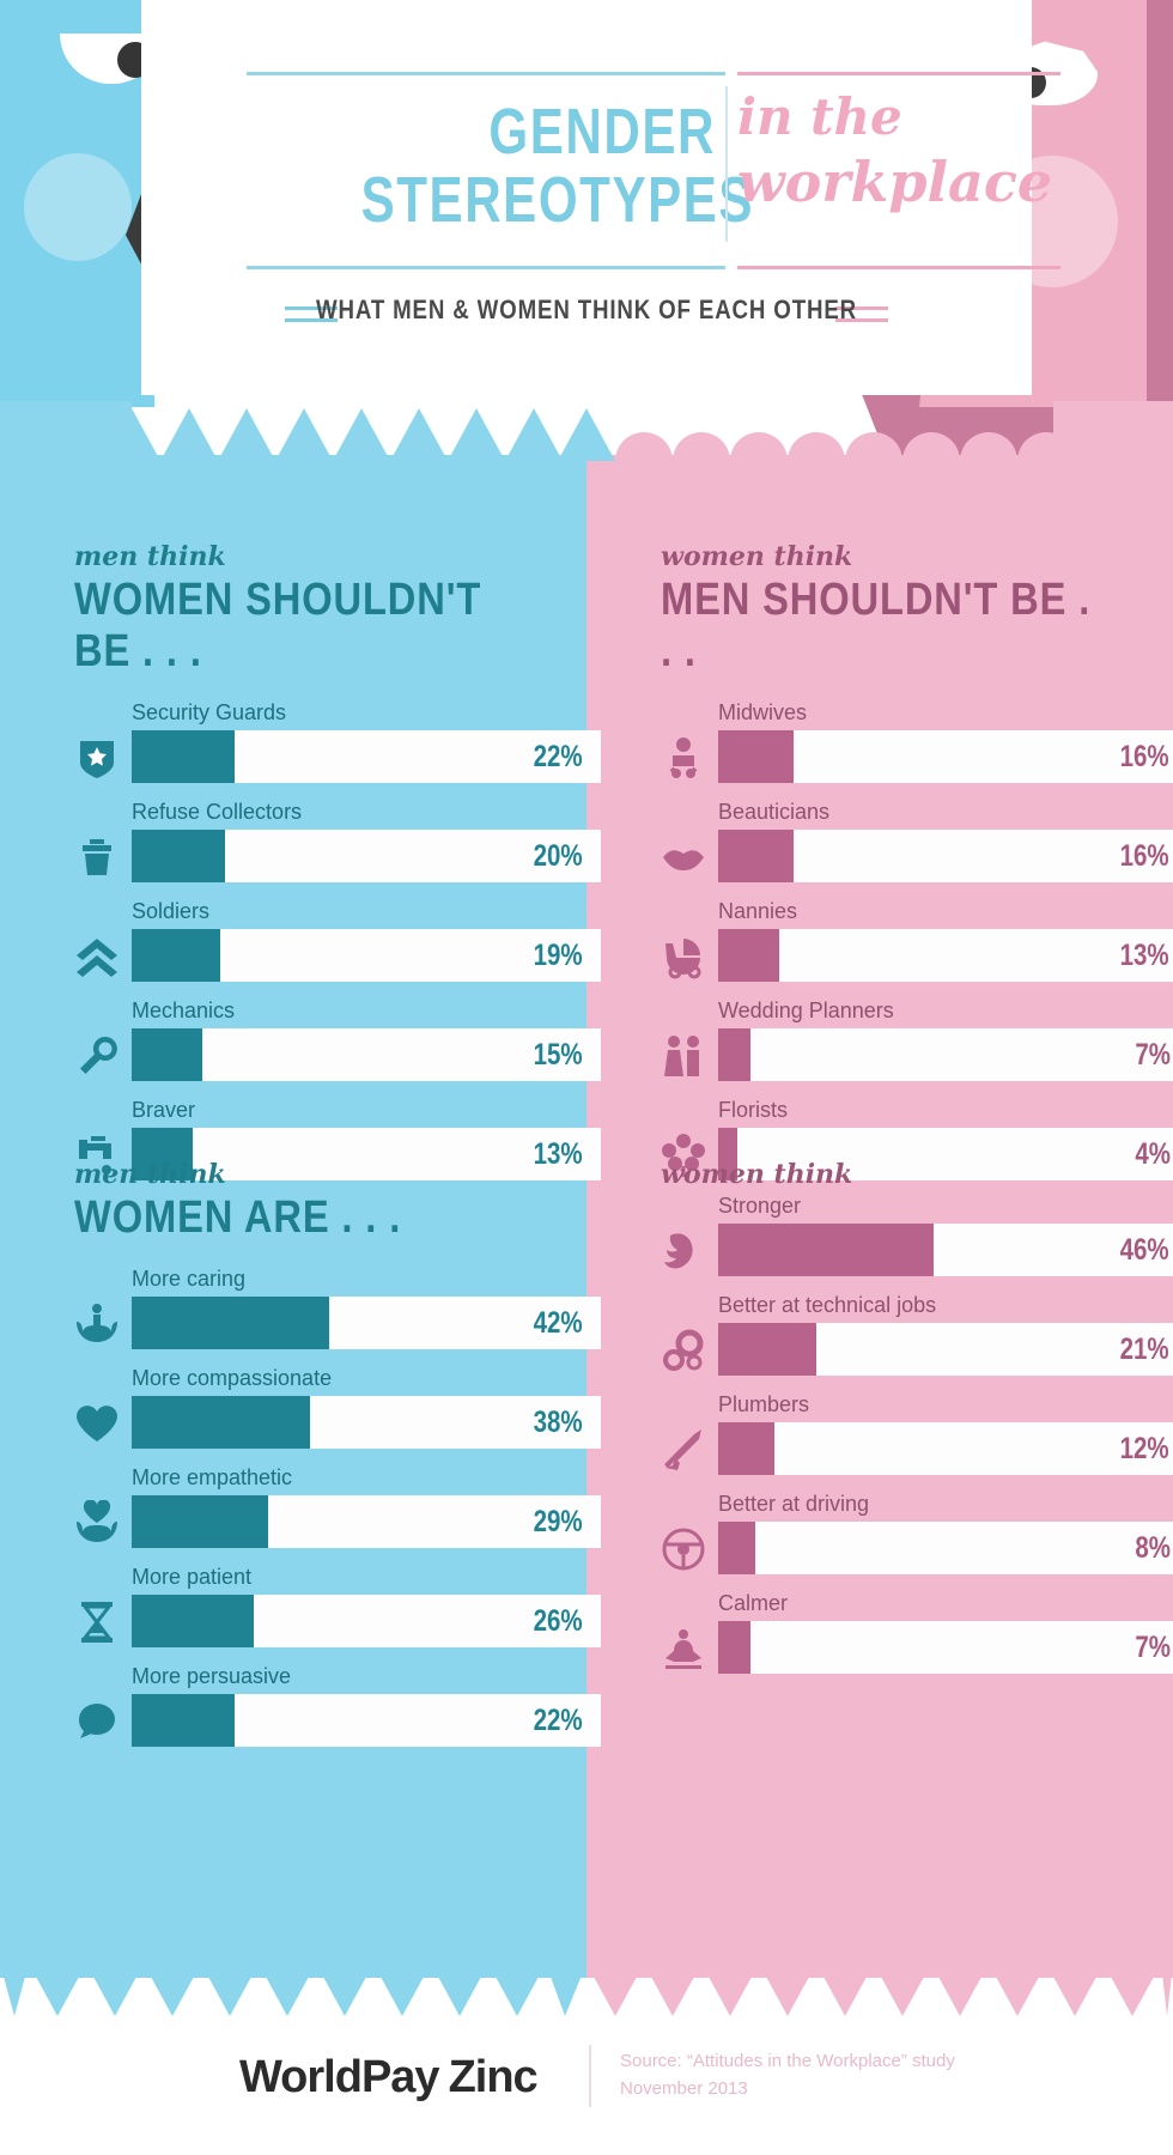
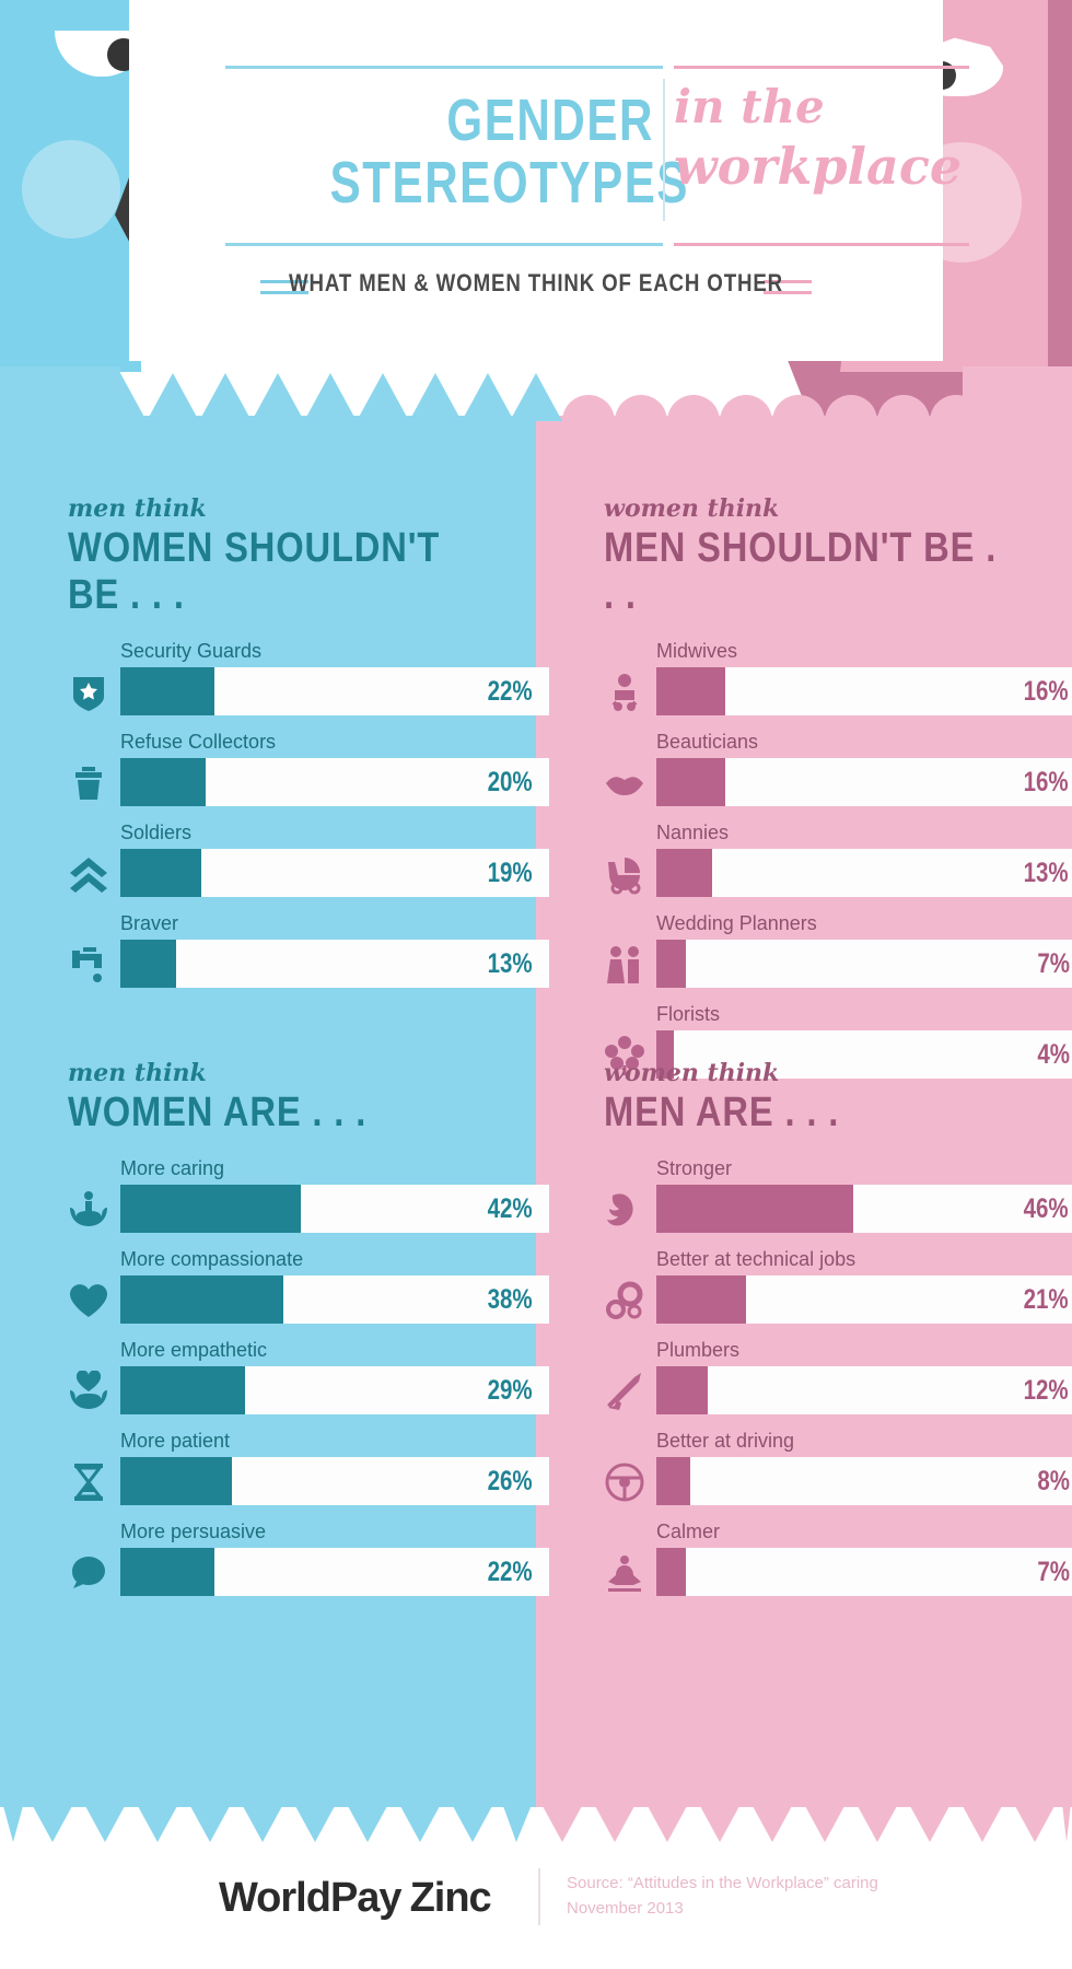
  GENDER
  STEREOTYPE
  in the
  workplace
  WHAT MEN & WOMEN THINK OF EACH OTHER
  men think
  WOMEN SHOULDN'T BE . . .
  Security Guards
  22%
  Refuse Collectors
  20%
  Soldiers
  19%
- Mechanics
- 15%
  Braver
  13%
  women think
  MEN SHOULDN'T BE . . .
  Midwives
  16%
  Beauticians
  16%
  Nannies
  13%
  Wedding Planners
  7%
  Florists
  4%
  men think
  WOMEN ARE . . .
  More caring
  42%
  More compassionate
  38%
  More empathetic
  29%
  More patient
  26%
  More persuasive
  22%
  women think
+ MEN ARE . . .
  Stronger
  46%
  Better at technical jobs
  21%
  Plumbers
  12%
  Better at driving
  8%
  Calmer
  7%
  WorldPay Zinc
- Source: “Attitudes in the Workplace” study
+ Source: “Attitudes in the Workplace” caring
  November 2013
